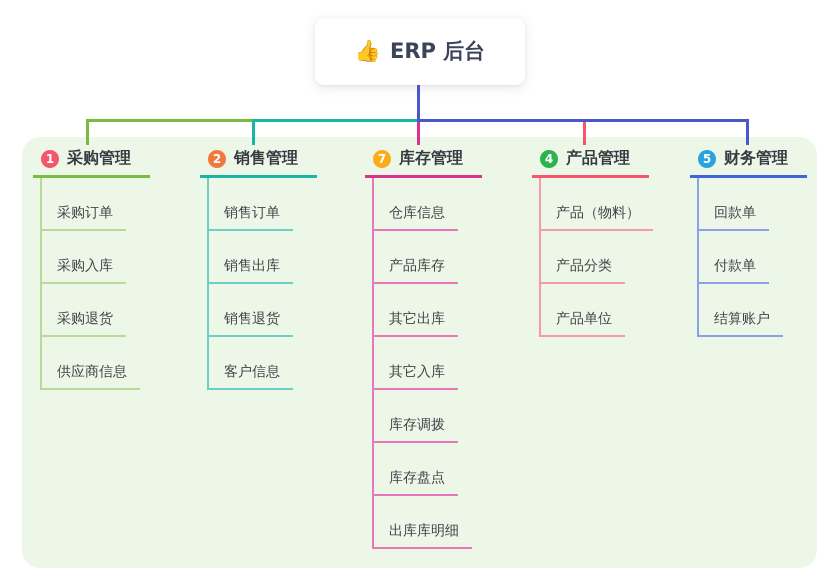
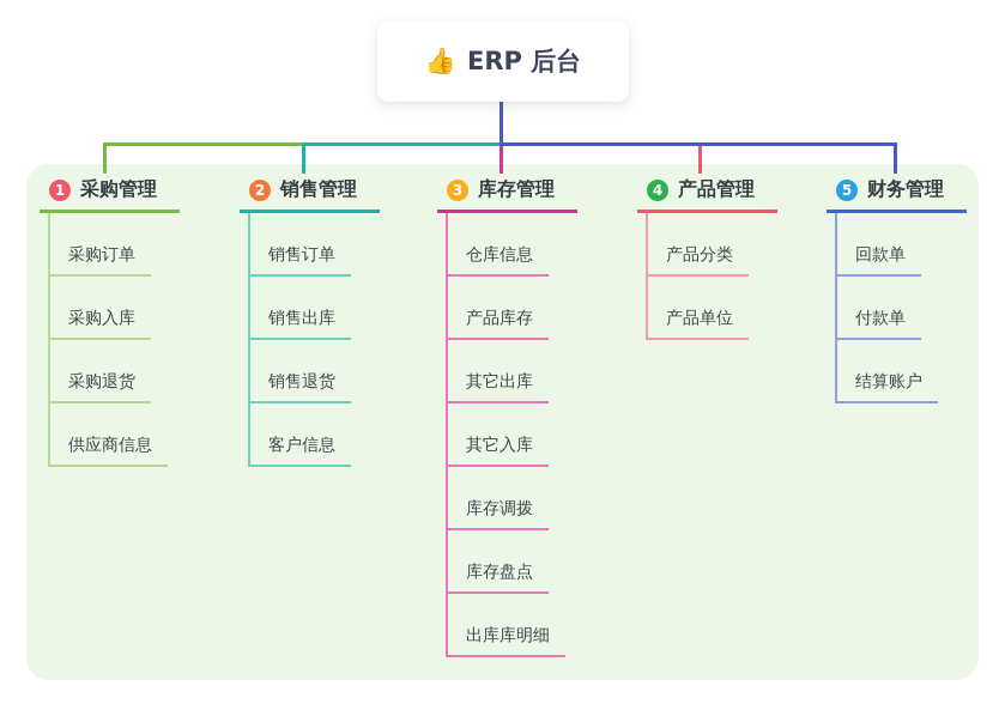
  👍
  ERP 后台
  1
  采购管理
  采购订单
  采购入库
  采购退货
  供应商信息
  2
  销售管理
  销售订单
  销售出库
  销售退货
  客户信息
- 7
+ 3
  库存管理
  仓库信息
  产品库存
  其它出库
  其它入库
  库存调拨
  库存盘点
  出库库明细
  4
  产品管理
- 产品（物料）
  产品分类
  产品单位
  5
  财务管理
  回款单
  付款单
  结算账户
